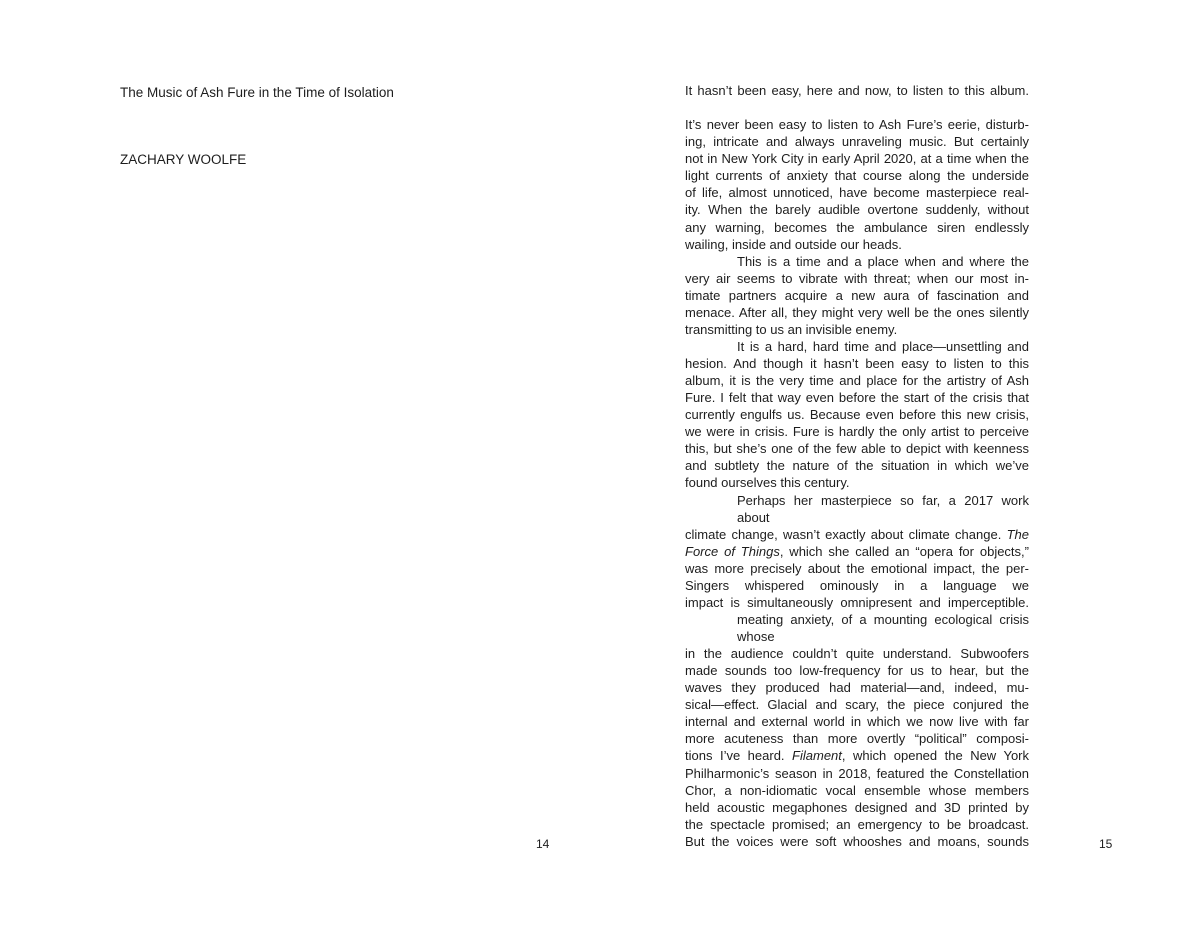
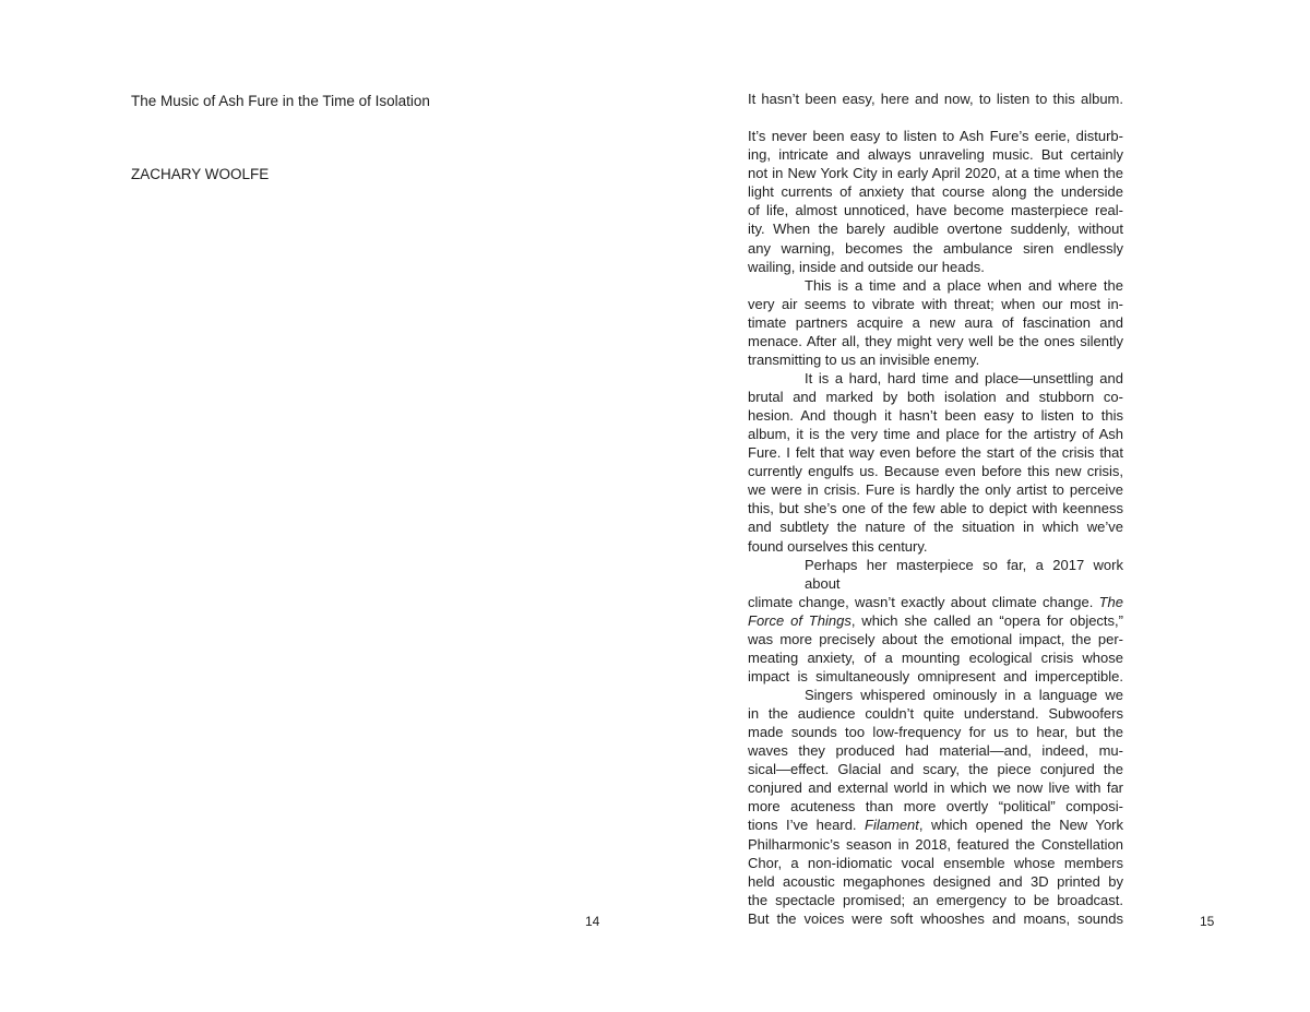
  The Music of Ash Fure in the Time of Isolation
  ZACHARY WOOLFE
  It hasn’t been easy, here and now, to listen to this album.
  It’s never been easy to listen to Ash Fure’s eerie, disturb-
  ing, intricate and always unraveling music. But certainly
  not in New York City in early April 2020, at a time when the
  light currents of anxiety that course along the underside
  of life, almost unnoticed, have become masterpiece real-
  ity. When the barely audible overtone suddenly, without
  any warning, becomes the ambulance siren endlessly
  wailing, inside and outside our heads.
  This is a time and a place when and where the
  very air seems to vibrate with threat; when our most in-
  timate partners acquire a new aura of fascination and
  menace. After all, they might very well be the ones silently
  transmitting to us an invisible enemy.
  It is a hard, hard time and place—unsettling and
+ brutal and marked by both isolation and stubborn co-
  hesion. And though it hasn’t been easy to listen to this
  album, it is the very time and place for the artistry of Ash
  Fure. I felt that way even before the start of the crisis that
  currently engulfs us. Because even before this new crisis,
  we were in crisis. Fure is hardly the only artist to perceive
  this, but she’s one of the few able to depict with keenness
  and subtlety the nature of the situation in which we’ve
  found ourselves this century.
  Perhaps her masterpiece so far, a 2017 work about
  climate change, wasn’t exactly about climate change. The
  Force of Things, which she called an “opera for objects,”
  was more precisely about the emotional impact, the per-
- Singers whispered ominously in a language we
+ meating anxiety, of a mounting ecological crisis whose
  impact is simultaneously omnipresent and imperceptible.
- meating anxiety, of a mounting ecological crisis whose
+ Singers whispered ominously in a language we
  in the audience couldn’t quite understand. Subwoofers
  made sounds too low-frequency for us to hear, but the
  waves they produced had material—and, indeed, mu-
  sical—effect. Glacial and scary, the piece conjured the
- internal and external world in which we now live with far
+ conjured and external world in which we now live with far
  more acuteness than more overtly “political” composi-
  tions I’ve heard. Filament, which opened the New York
  Philharmonic’s season in 2018, featured the Constellation
  Chor, a non-idiomatic vocal ensemble whose members
  held acoustic megaphones designed and 3D printed by
  the spectacle promised; an emergency to be broadcast.
  But the voices were soft whooshes and moans, sounds
  14
  15
